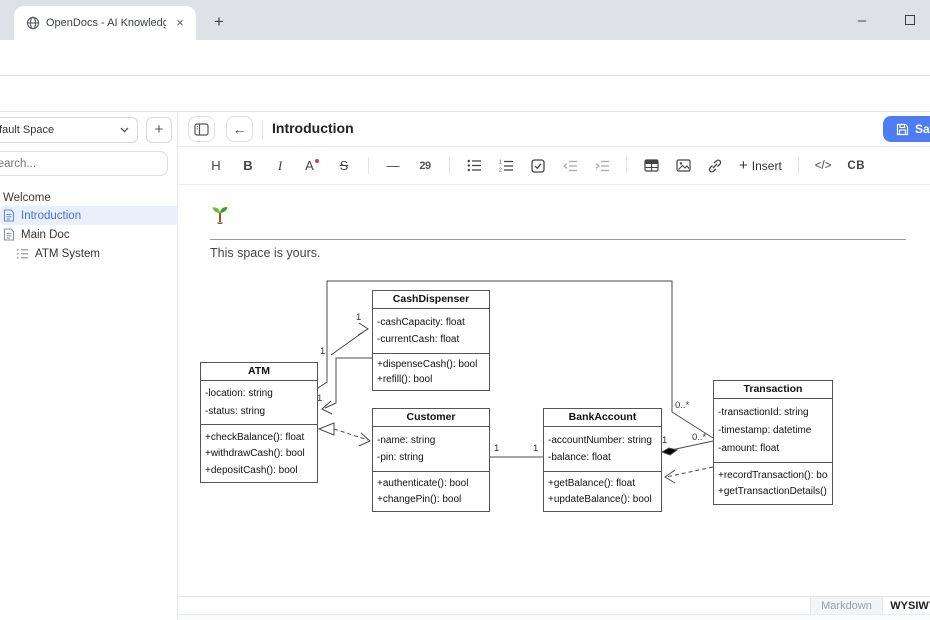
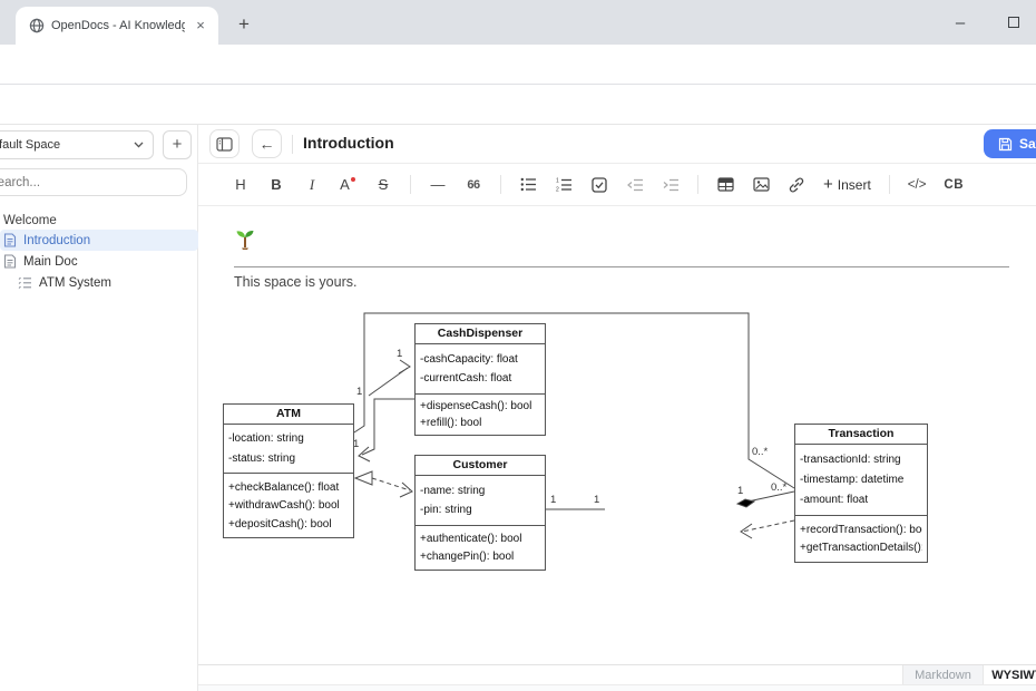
  OpenDocs - AI Knowledg
  ×
  +
  –
  fault Space
  +
  earch...
  Welcome
  Introduction
  Main Doc
  ATM System
  ←
  Introduction
  H
  B
  I
  A
  S
  —
- 29
+ 66
  +
  Insert
  </>
  CB
  This space is yours.
  1
  0..*
  1
  1
  1
  1
  1
  0..*
  ATM
  -location: string
  -status: string
  +checkBalance(): float
  +withdrawCash(): bool
  +depositCash(): bool
  CashDispenser
  -cashCapacity: float
  -currentCash: float
  +dispenseCash(): bool
  +refill(): bool
  Customer
  -name: string
  -pin: string
  +authenticate(): bool
  +changePin(): bool
- BankAccount
- -accountNumber: string
- -balance: float
- +getBalance(): float
- +updateBalance(): bool
  Transaction
  -transactionId: string
  -timestamp: datetime
  -amount: float
  +recordTransaction(): bo
  +getTransactionDetails()
  Markdown
  WYSIW
